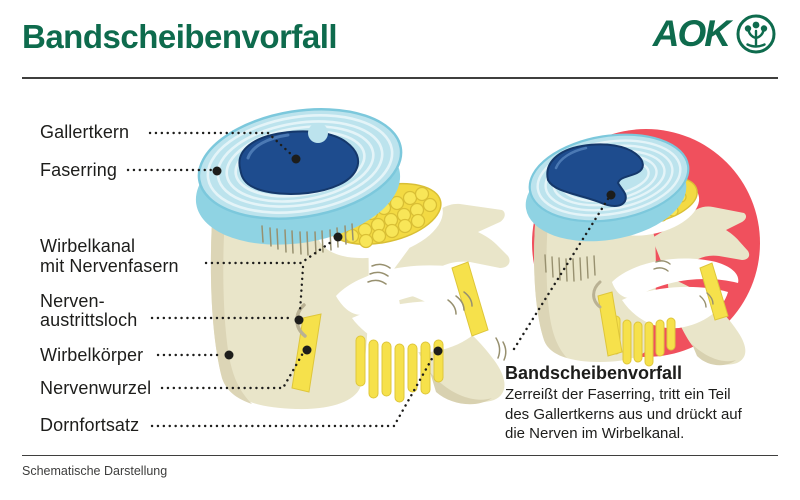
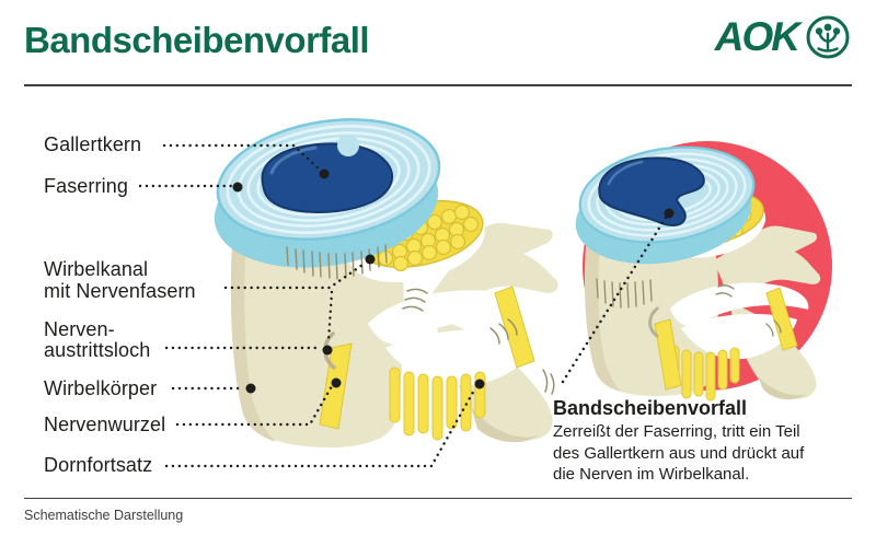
  Bandscheibenvorfall
  AOK
  Gallertkern
  Faserring
  Wirbelkanal
  mit Nervenfasern
  Nerven-
  austrittsloch
  Wirbelkörper
  Nervenwurzel
  Dornfortsatz
  Bandscheibenvorfall
  Zerreißt der Faserring, tritt ein Teil
- des Gallertkerns aus und drückt auf
+ des Gallertkern aus und drückt auf
  die Nerven im Wirbelkanal.
  Schematische Darstellung
